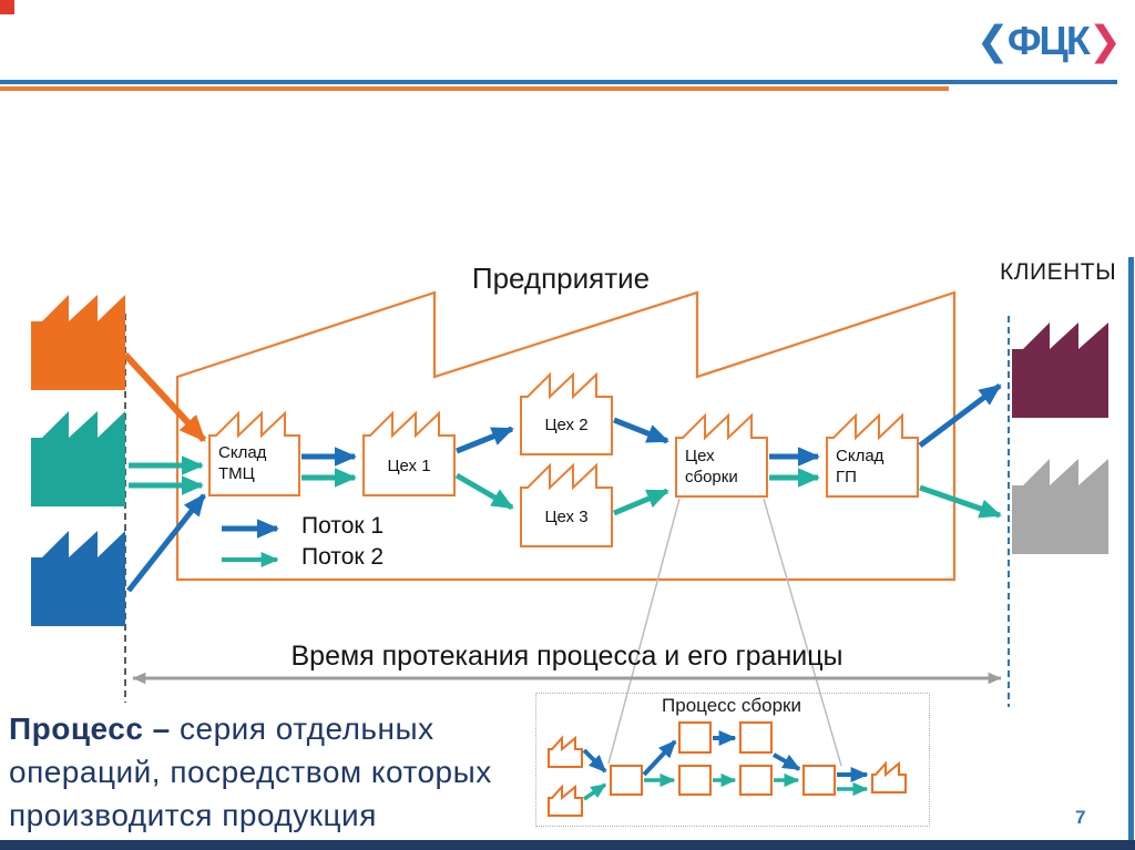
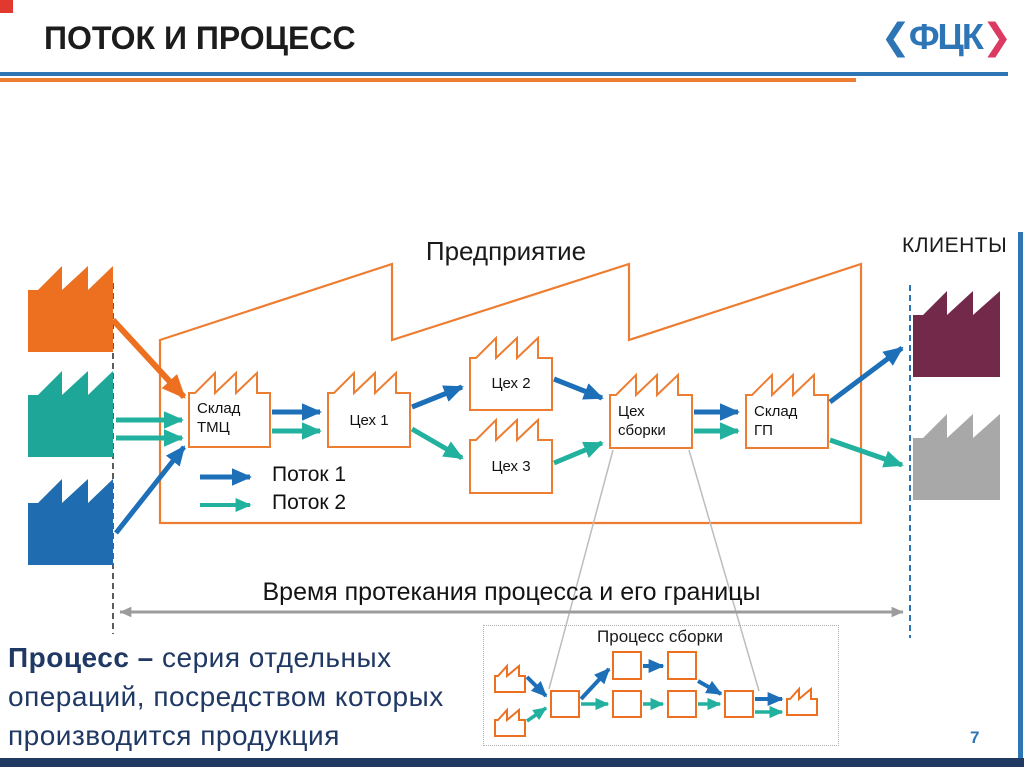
+ ПОТОК И ПРОЦЕСС
  ❮ФЦК❯
  Предприятие
  КЛИЕНТЫ
  Склад
  ТМЦ
  Цех 1
  Цех 2
  Цех 3
  Цех
  сборки
  Склад
  ГП
  Поток 1
  Поток 2
  Время протекания процесса и его границы
  Процесс – серия отдельных
  операций, посредством которых
  производится продукция
  Процесс сборки
  7
